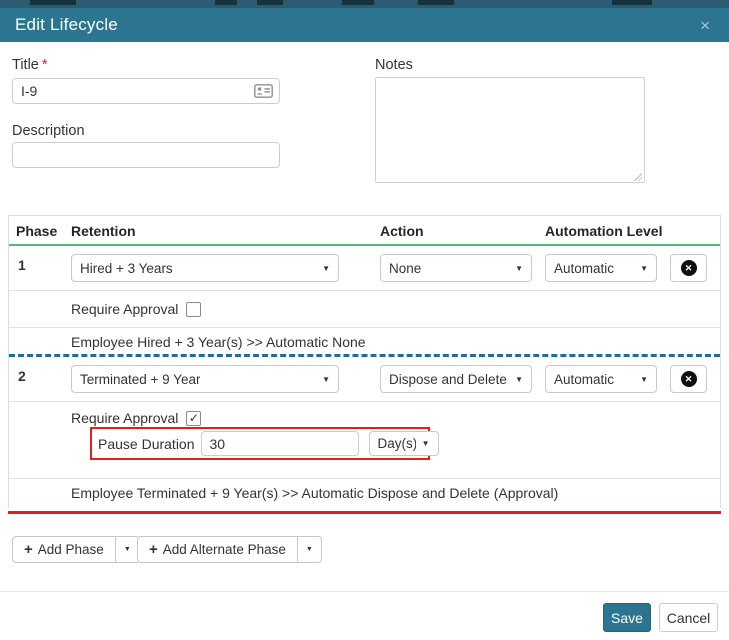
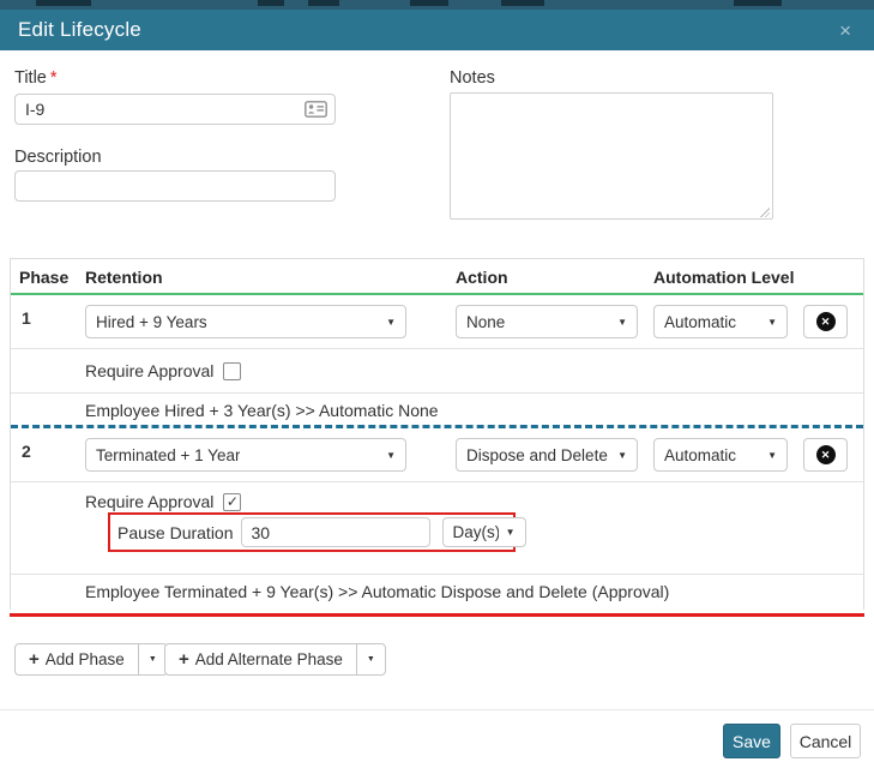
  Edit Lifecycle
  ×
  Title *
  I-9
  Description
  Notes
  Phase
  Retention
  Action
  Automation Level
  1
- Hired + 3 Years
+ Hired + 9 Years
  ▼
  None
  ▼
  Automatic
  ▼
  ✕
  Require Approval
  Employee Hired + 3 Year(s) >> Automatic None
  2
- Terminated + 9 Year
+ Terminated + 1 Year
  ▼
  Dispose and Delete
  ▼
  Automatic
  ▼
  ✕
  Require Approval
  ✓
  Pause Duration
  30
  Day(s)
  ▼
  Employee Terminated + 9 Year(s) >> Automatic Dispose and Delete (Approval)
  +
  Add Phase
  +
  Add Alternate Phase
  Save
  Cancel
